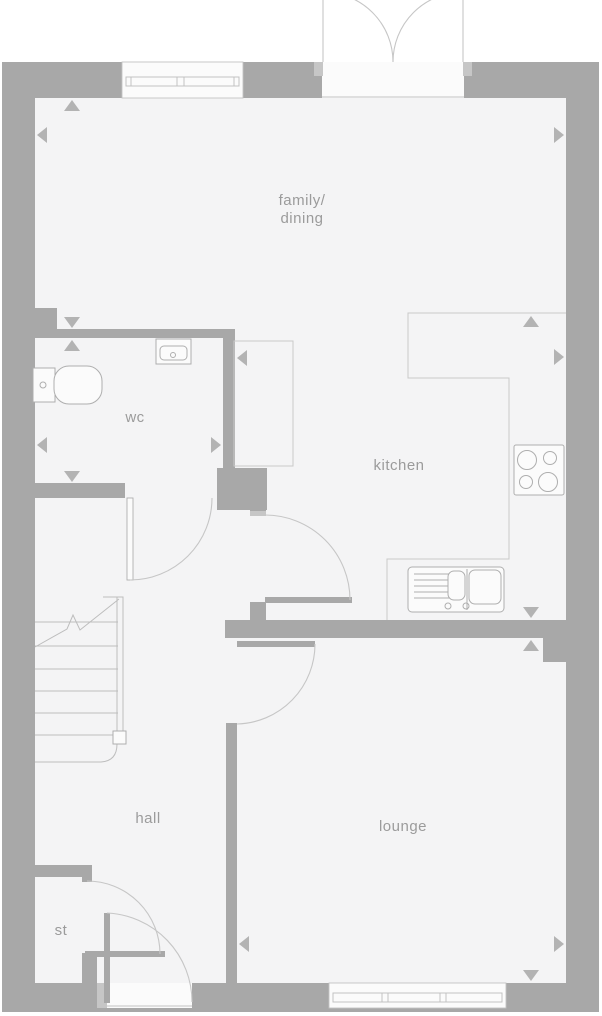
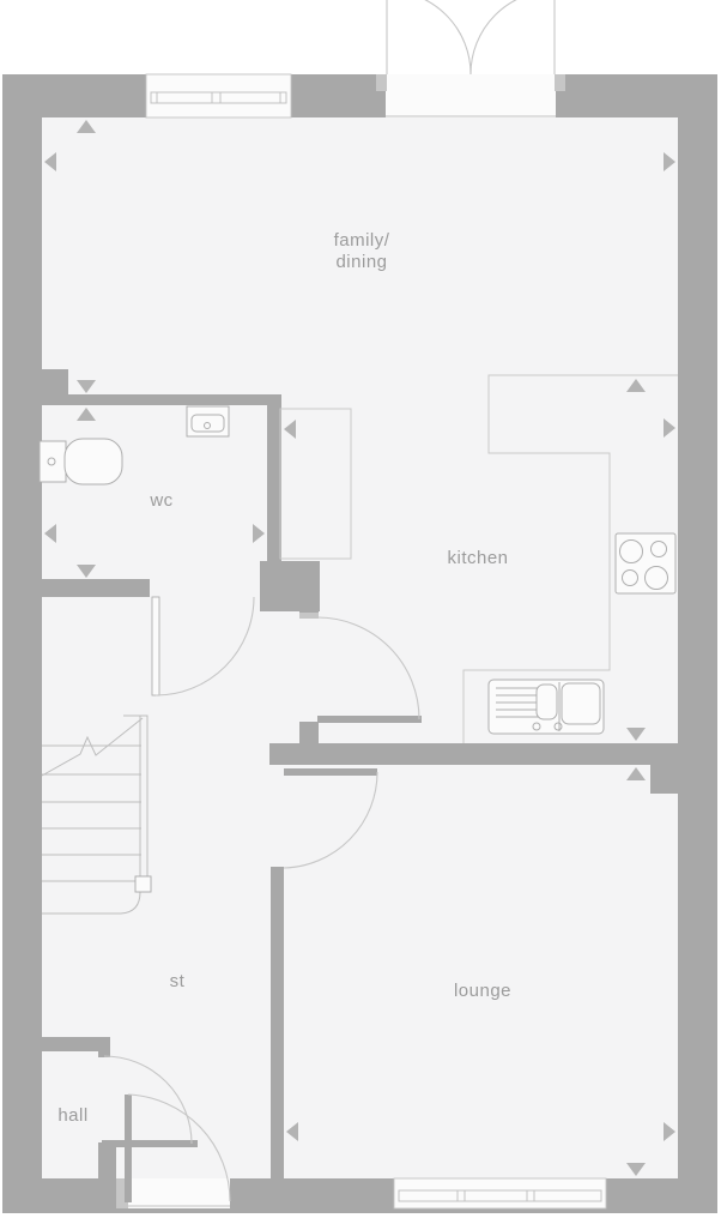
  family/
  dining
  wc
  kitchen
- hall
+ st
  lounge
- st
+ hall
